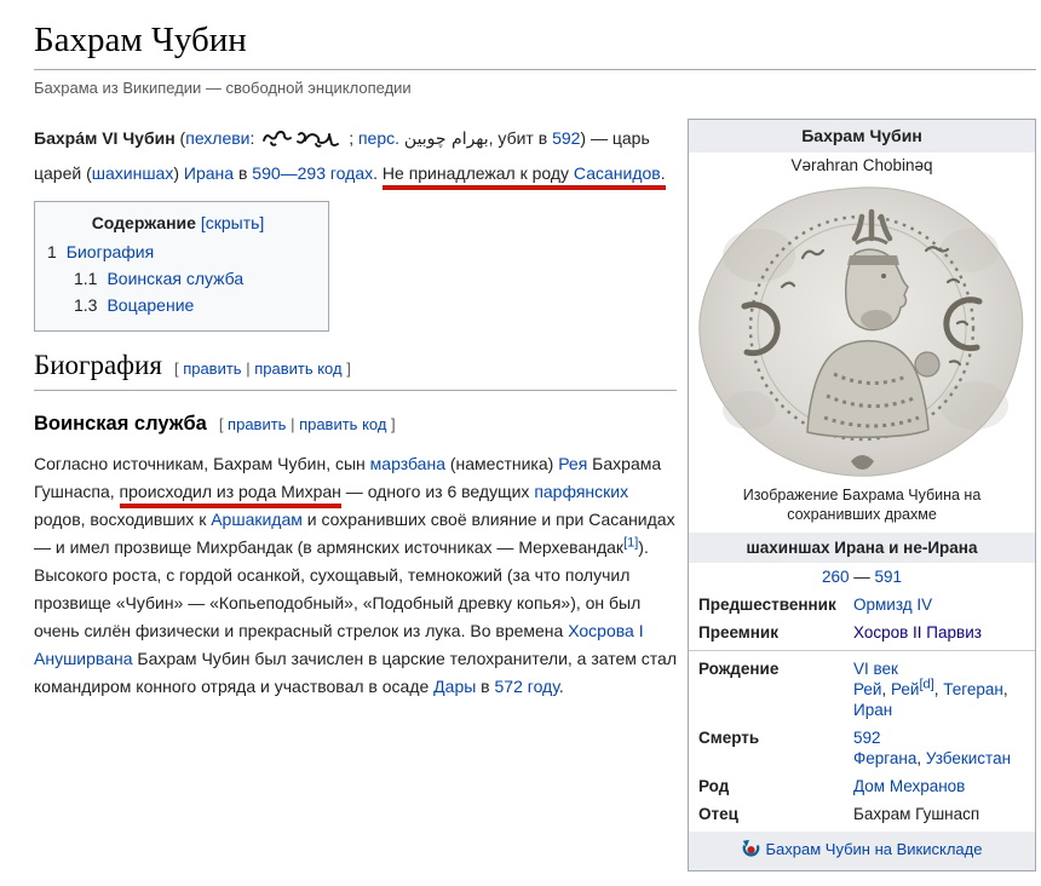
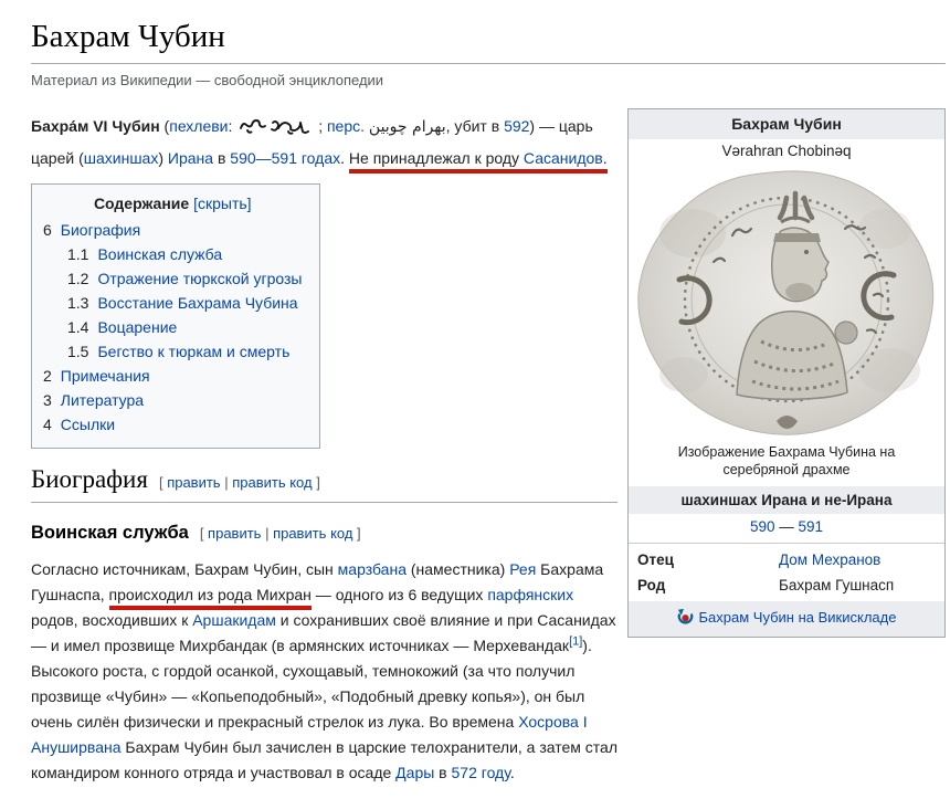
  Бахрам Чубин
- Бахрама из Википедии — свободной энциклопедии
+ Материал из Википедии — свободной энциклопедии
- Бахра́м VI Чубин (пехлеви: ; перс. بهرام چوبین , убит в 592) — царь царей (шахиншах) Ирана в 590—293 годах. Не принадлежал к роду Сасанидов.
+ Бахра́м VI Чубин (пехлеви: ; перс. بهرام چوبین , убит в 592) — царь царей (шахиншах) Ирана в 590—591 годах. Не принадлежал к роду Сасанидов.
  Содержание [скрыть]
- 1 Биография
+ 6 Биография
  1.1 Воинская служба
+ 1.2 Отражение тюркской угрозы
+ 1.3 Восстание Бахрама Чубина
- 1.3 Воцарение
+ 1.4 Воцарение
+ 1.5 Бегство к тюркам и смерть
+ 2 Примечания
+ 3 Литература
+ 4 Ссылки
  Биография [ править | править код ]
  Воинская служба [ править | править код ]
  Согласно источникам, Бахрам Чубин, сын марзбана (наместника) Рея Бахрама Гушнаспа, происходил из рода Михран — одного из 6 ведущих парфянских родов, восходивших к Аршакидам и сохранивших своё влияние и при Сасанидах — и имел прозвище Михрбандак (в армянских источниках — Мерхевандак[1]). Высокого роста, с гордой осанкой, сухощавый, темнокожий (за что получил прозвище «Чубин» — «Копьеподобный», «Подобный древку копья»), он был очень силён физически и прекрасный стрелок из лука. Во времена Хосрова I Ануширвана Бахрам Чубин был зачислен в царские телохранители, а затем стал командиром конного отряда и участвовал в осаде Дары в 572 году.
  Бахрам Чубин
  Vərahran Chobinəq
- Изображение Бахрама Чубина на сохранивших драхме
+ Изображение Бахрама Чубина на серебряной драхме
  шахиншах Ирана и не-Ирана
- 260 — 591
+ 590 — 591
- Предшественник
- Ормизд IV
- Преемник
- Хосров II Парвиз
- Рождение
- VI век
- Рей, Рей[d], Тегеран, Иран
- Смерть
- 592
- Фергана, Узбекистан
- Род
+ Отец
  Дом Мехранов
- Отец
+ Род
  Бахрам Гушнасп
  Бахрам Чубин на Викискладе
